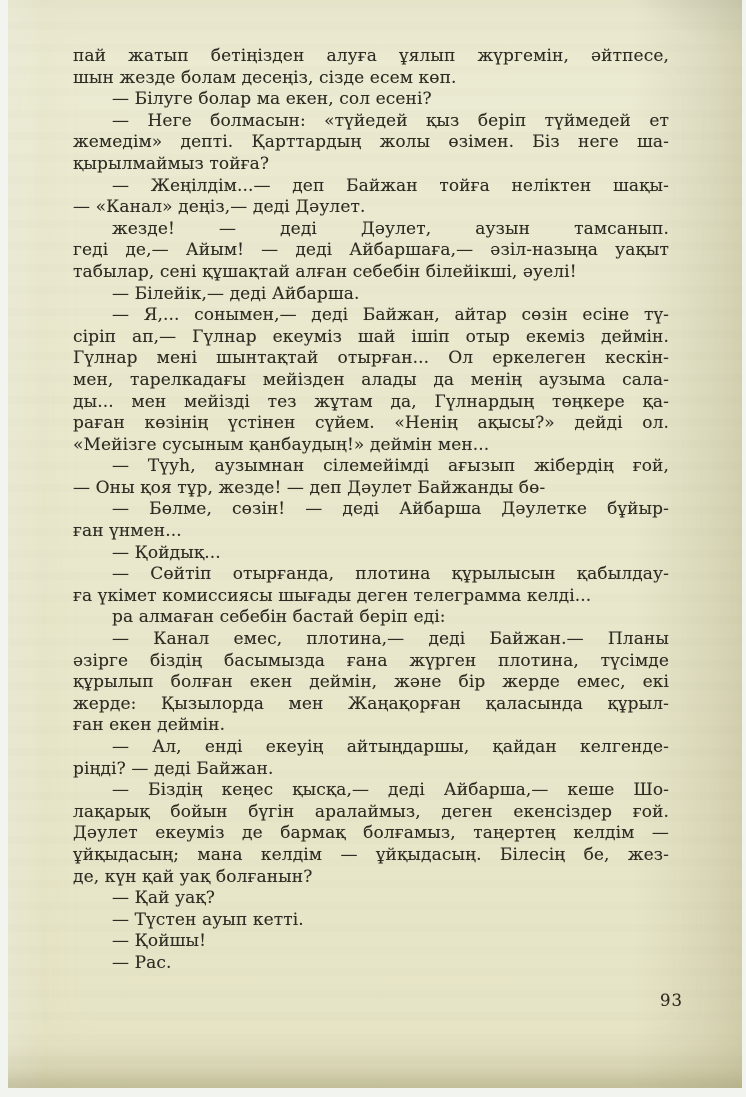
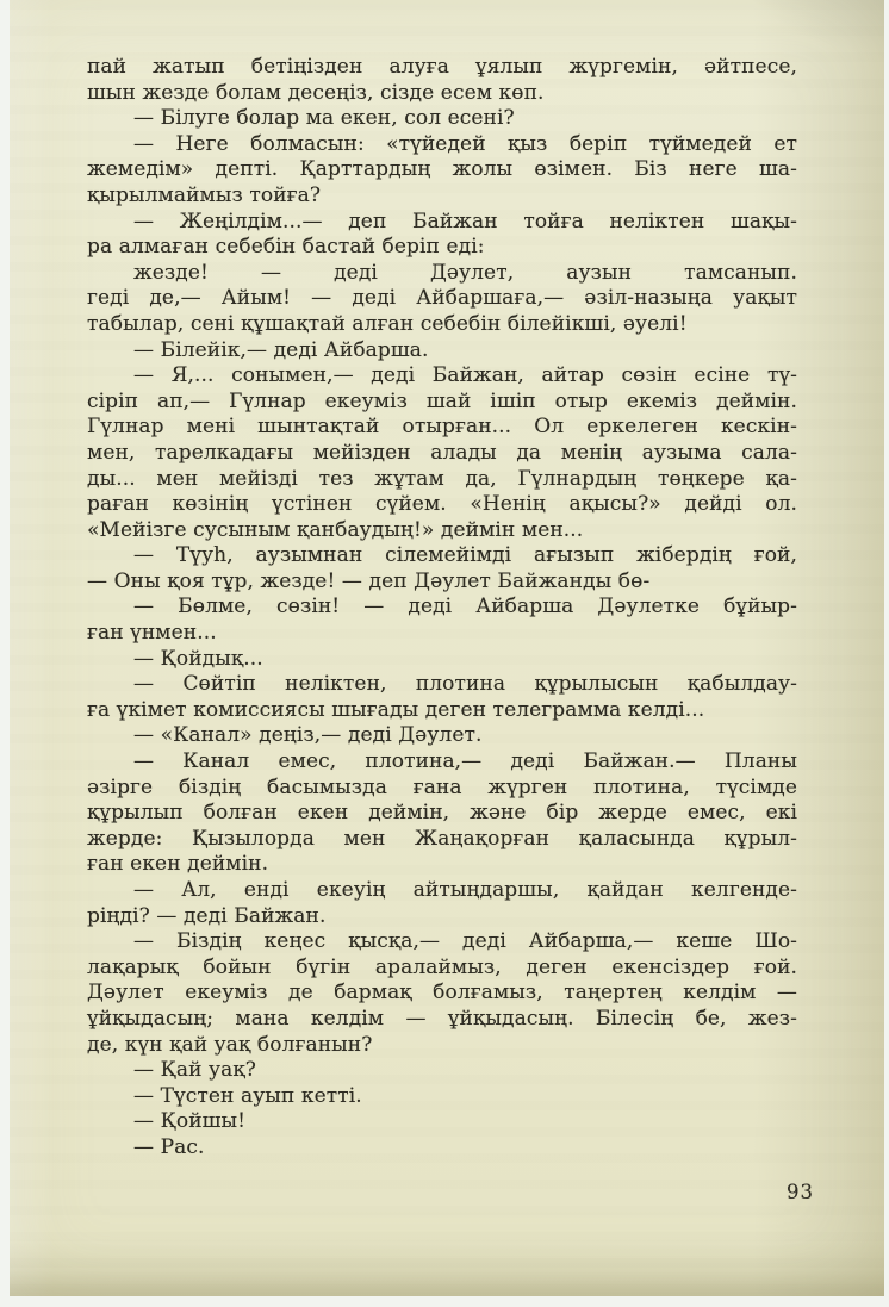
  пай жатып бетіңізден алуға ұялып жүргемін, әйтпесе,
  шын жезде болам десеңіз, сізде есем көп.
  — Білуге болар ма екен, сол есені?
  — Неге болмасын: «түйедей қыз беріп түймедей ет
  жемедім» депті. Қарттардың жолы өзімен. Біз неге ша-
  қырылмаймыз тойға?
  — Жеңілдім...— деп Байжан тойға неліктен шақы-
- — «Канал» деңіз,— деді Дәулет.
+ ра алмаған себебін бастай беріп еді:
  жезде! — деді Дәулет, аузын тамсанып.
  геді де,— Айым! — деді Айбаршаға,— әзіл-назыңа уақыт
  табылар, сені құшақтай алған себебін білейікші, әуелі!
  — Білейік,— деді Айбарша.
  — Я,... сонымен,— деді Байжан, айтар сөзін есіне тү-
  сіріп ап,— Гүлнар екеуміз шай ішіп отыр екеміз деймін.
  Гүлнар мені шынтақтай отырған... Ол еркелеген кескін-
  мен, тарелкадағы мейізден алады да менің аузыма сала-
  ды... мен мейізді тез жұтам да, Гүлнардың төңкере қа-
  раған көзінің үстінен сүйем. «Ненің ақысы?» дейді ол.
  «Мейізге сусыным қанбаудың!» деймін мен...
  — Түуһ, аузымнан сілемейімді ағызып жібердің ғой,
  — Оны қоя тұр, жезде! — деп Дәулет Байжанды бө-
  — Бөлме, сөзін! — деді Айбарша Дәулетке бұйыр-
  ған үнмен...
  — Қойдық...
- — Сөйтіп отырғанда, плотина құрылысын қабылдау-
+ — Сөйтіп неліктен, плотина құрылысын қабылдау-
  ға үкімет комиссиясы шығады деген телеграмма келді...
- ра алмаған себебін бастай беріп еді:
+ — «Канал» деңіз,— деді Дәулет.
  — Канал емес, плотина,— деді Байжан.— Планы
  әзірге біздің басымызда ғана жүрген плотина, түсімде
  құрылып болған екен деймін, және бір жерде емес, екі
  жерде: Қызылорда мен Жаңақорған қаласында құрыл-
  ған екен деймін.
  — Ал, енді екеуің айтыңдаршы, қайдан келгенде-
  ріңді? — деді Байжан.
  — Біздің кеңес қысқа,— деді Айбарша,— кеше Шо-
  лақарық бойын бүгін аралаймыз, деген екенсіздер ғой.
  Дәулет екеуміз де бармақ болғамыз, таңертең келдім —
  ұйқыдасың; мана келдім — ұйқыдасың. Білесің бе, жез-
  де, күн қай уақ болғанын?
  — Қай уақ?
  — Түстен ауып кетті.
  — Қойшы!
  — Рас.
  93
